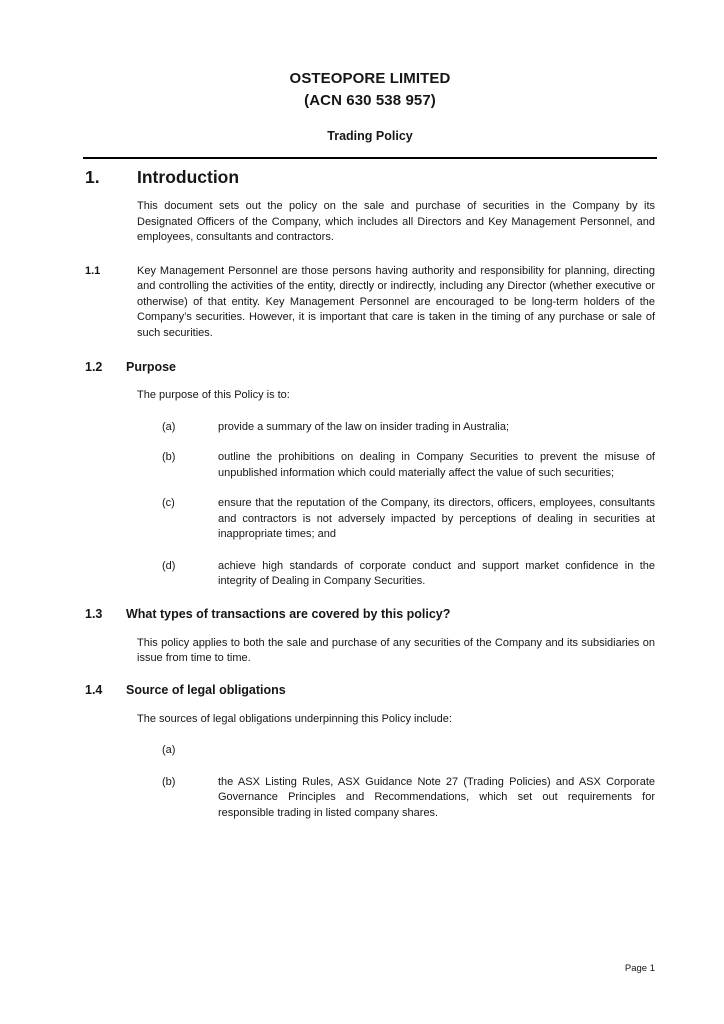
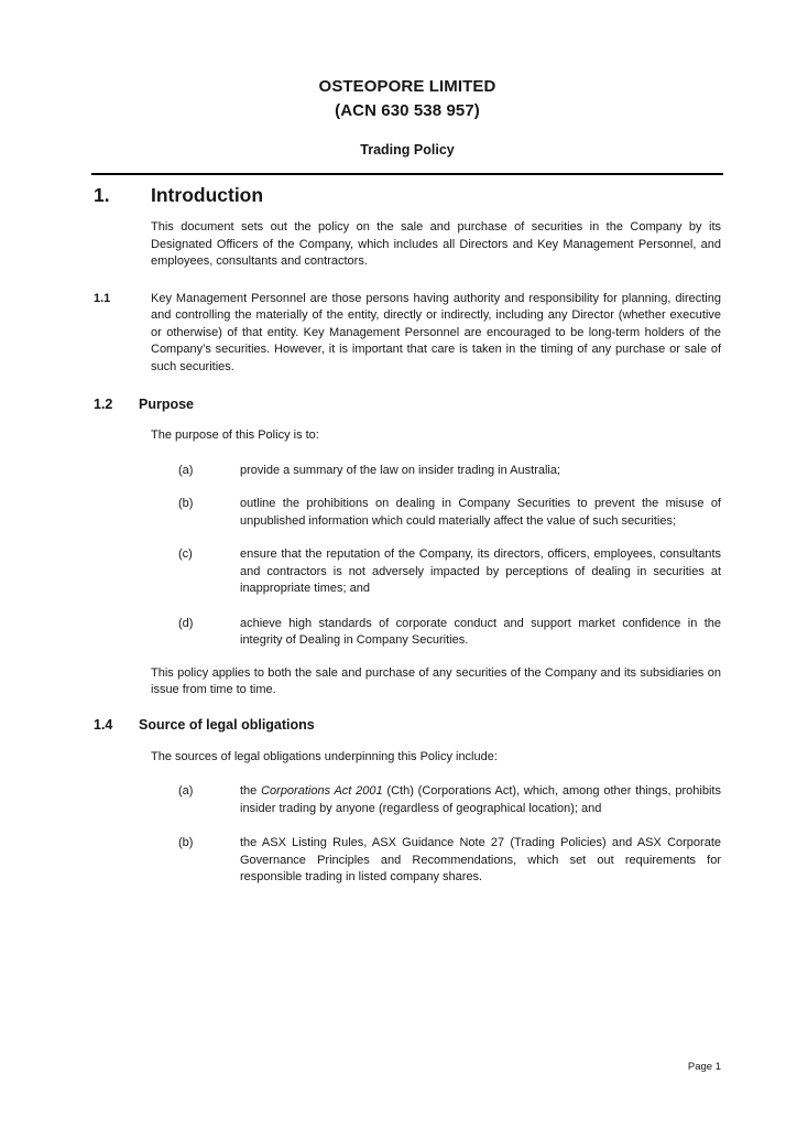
  OSTEOPORE LIMITED
  (ACN 630 538 957)
  Trading Policy
  1.
  Introduction
  This document sets out the policy on the sale and purchase of securities in the Company by its Designated Officers of the Company, which includes all Directors and Key Management Personnel, and employees, consultants and contractors.
  1.1
- Key Management Personnel are those persons having authority and responsibility for planning, directing and controlling the activities of the entity, directly or indirectly, including any Director (whether executive or otherwise) of that entity. Key Management Personnel are encouraged to be long-term holders of the Company’s securities. However, it is important that care is taken in the timing of any purchase or sale of such securities.
+ Key Management Personnel are those persons having authority and responsibility for planning, directing and controlling the materially of the entity, directly or indirectly, including any Director (whether executive or otherwise) of that entity. Key Management Personnel are encouraged to be long-term holders of the Company’s securities. However, it is important that care is taken in the timing of any purchase or sale of such securities.
  1.2
  Purpose
  The purpose of this Policy is to:
  (a)
  provide a summary of the law on insider trading in Australia;
  (b)
  outline the prohibitions on dealing in Company Securities to prevent the misuse of unpublished information which could materially affect the value of such securities;
  (c)
  ensure that the reputation of the Company, its directors, officers, employees, consultants and contractors is not adversely impacted by perceptions of dealing in securities at inappropriate times; and
  (d)
  achieve high standards of corporate conduct and support market confidence in the integrity of Dealing in Company Securities.
- 1.3
- What types of transactions are covered by this policy?
  This policy applies to both the sale and purchase of any securities of the Company and its subsidiaries on issue from time to time.
  1.4
  Source of legal obligations
  The sources of legal obligations underpinning this Policy include:
  (a)
+ the Corporations Act 2001 (Cth) (Corporations Act), which, among other things, prohibits insider trading by anyone (regardless of geographical location); and
  (b)
  the ASX Listing Rules, ASX Guidance Note 27 (Trading Policies) and ASX Corporate Governance Principles and Recommendations, which set out requirements for responsible trading in listed company shares.
  Page 1
